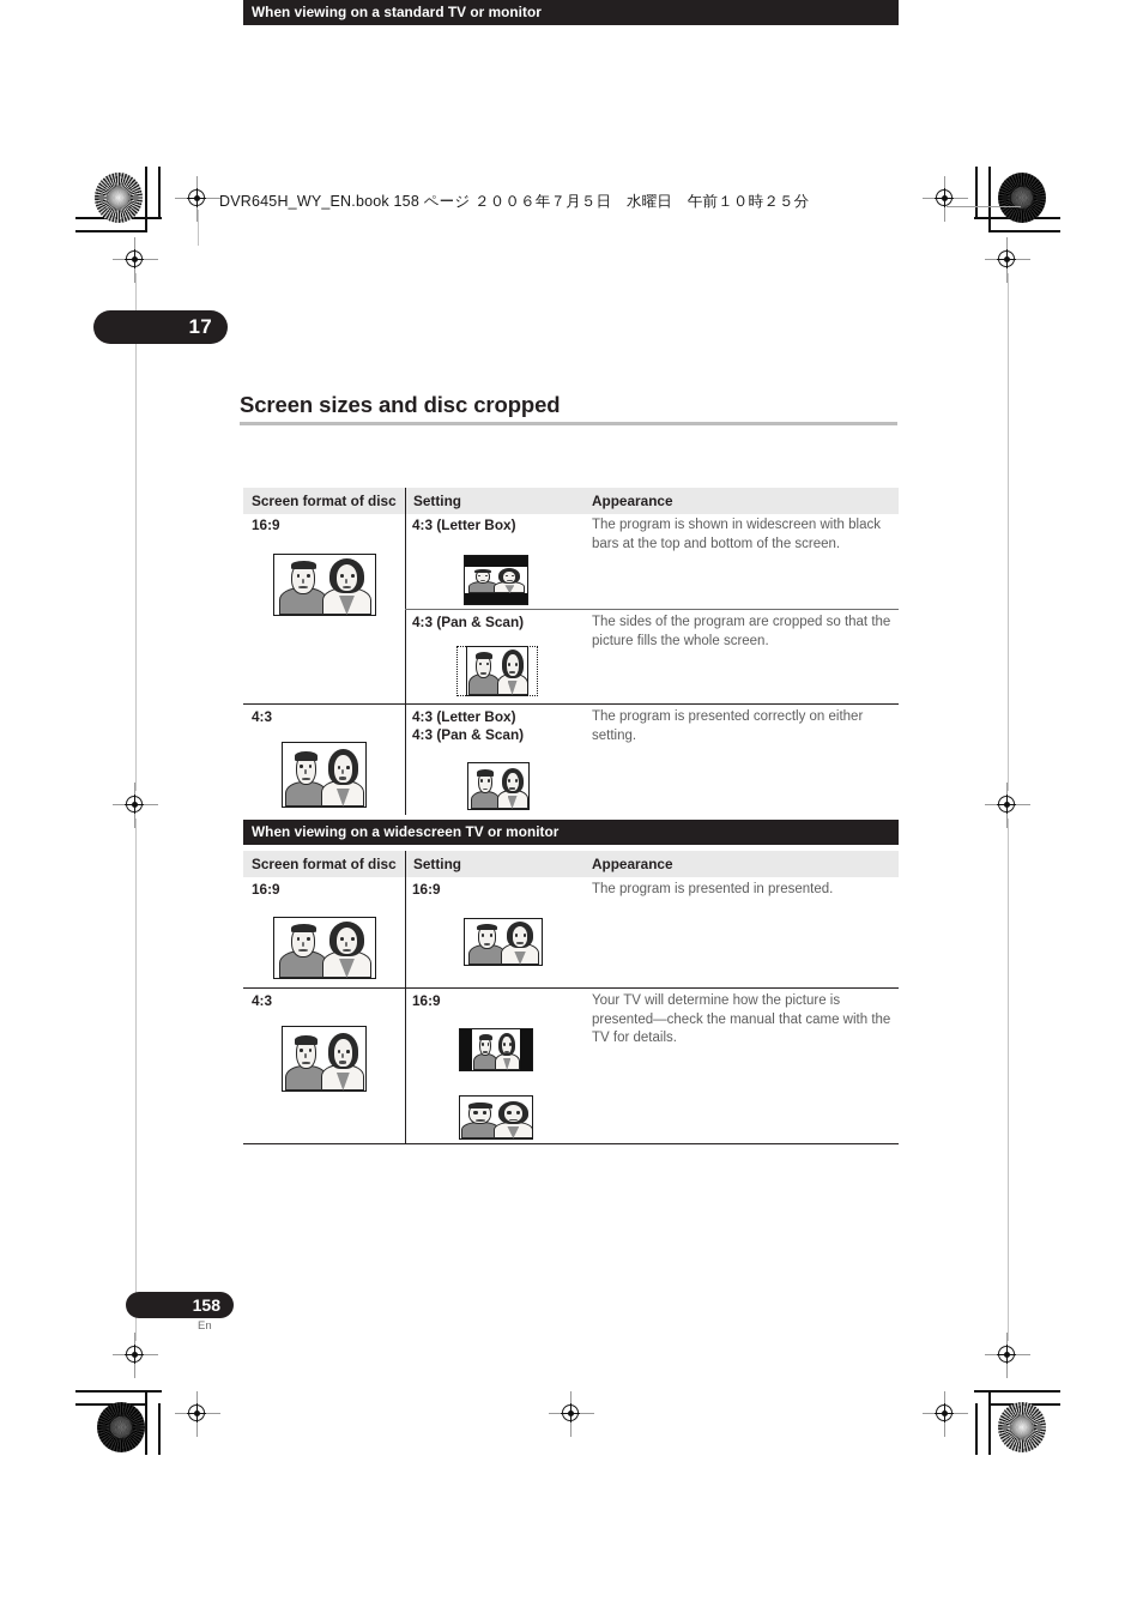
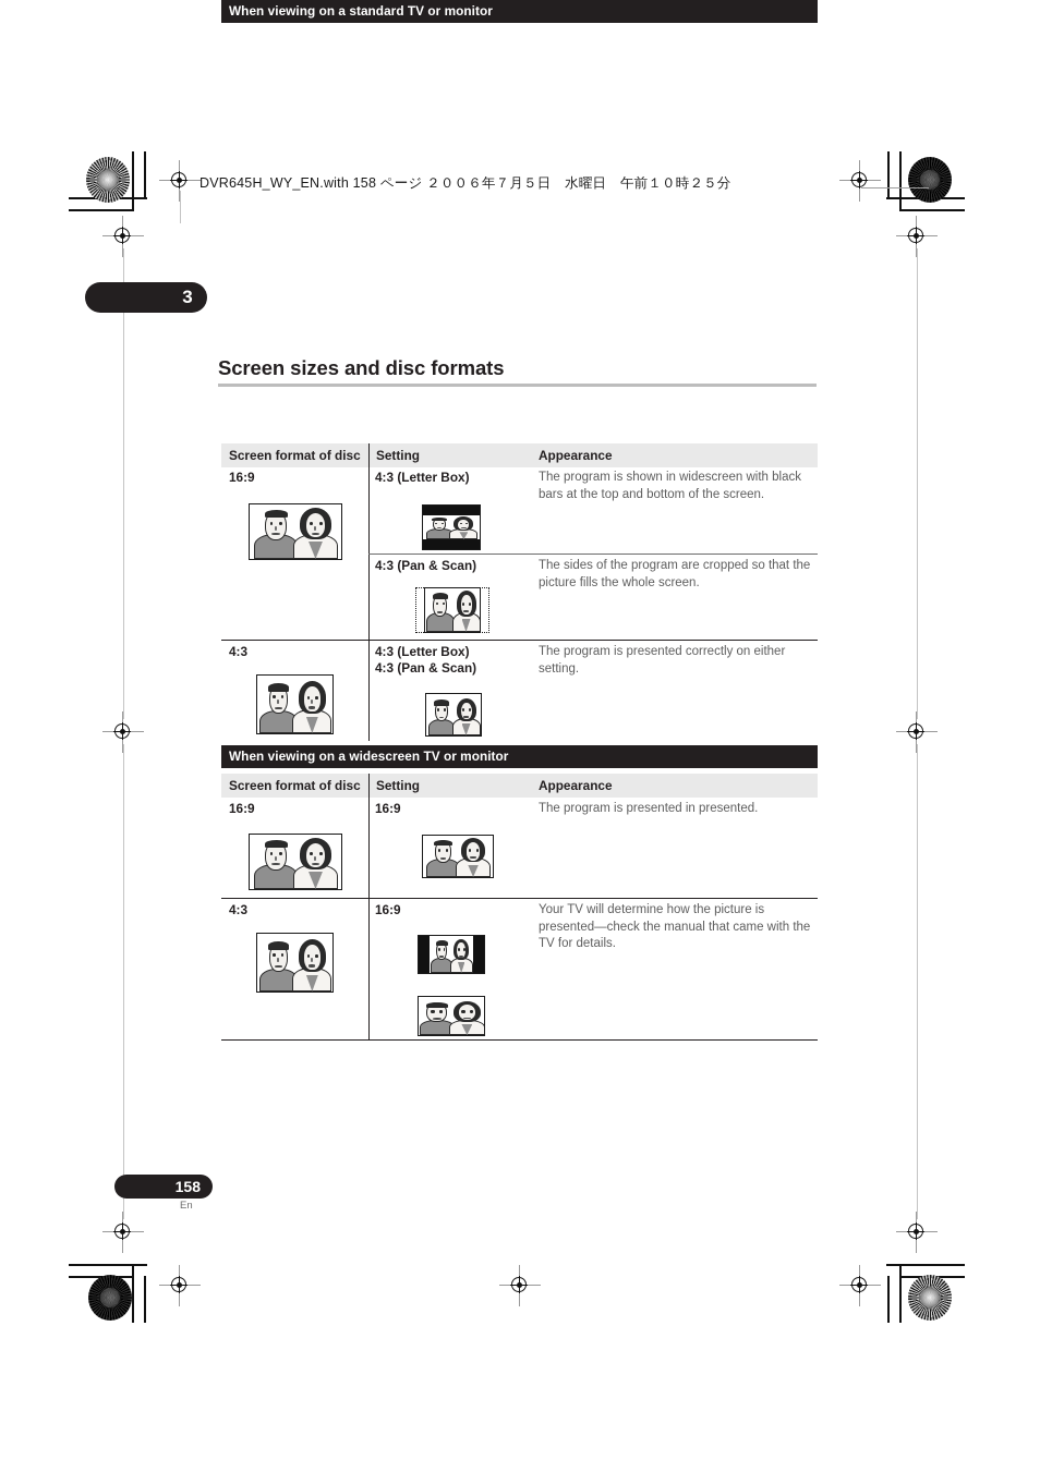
- DVR645H_WY_EN.book 158 ページ ２００６年７月５日 水曜日 午前１０時２５分
+ DVR645H_WY_EN.with 158 ページ ２００６年７月５日 水曜日 午前１０時２５分
- 17
+ 3
- Screen sizes and disc cropped
+ Screen sizes and disc formats
  When viewing on a standard TV or monitor
  Screen format of disc
  Setting
  Appearance
  16:9
  4:3 (Letter Box)
  The program is shown in widescreen with black bars at the top and bottom of the screen.
  4:3 (Pan & Scan)
  The sides of the program are cropped so that the picture fills the whole screen.
  4:3
  4:3 (Letter Box)
  4:3 (Pan & Scan)
  The program is presented correctly on either setting.
  When viewing on a widescreen TV or monitor
  Screen format of disc
  Setting
  Appearance
  16:9
  16:9
  The program is presented in presented.
  4:3
  16:9
  Your TV will determine how the picture is presented—check the manual that came with the TV for details.
  158
  En
